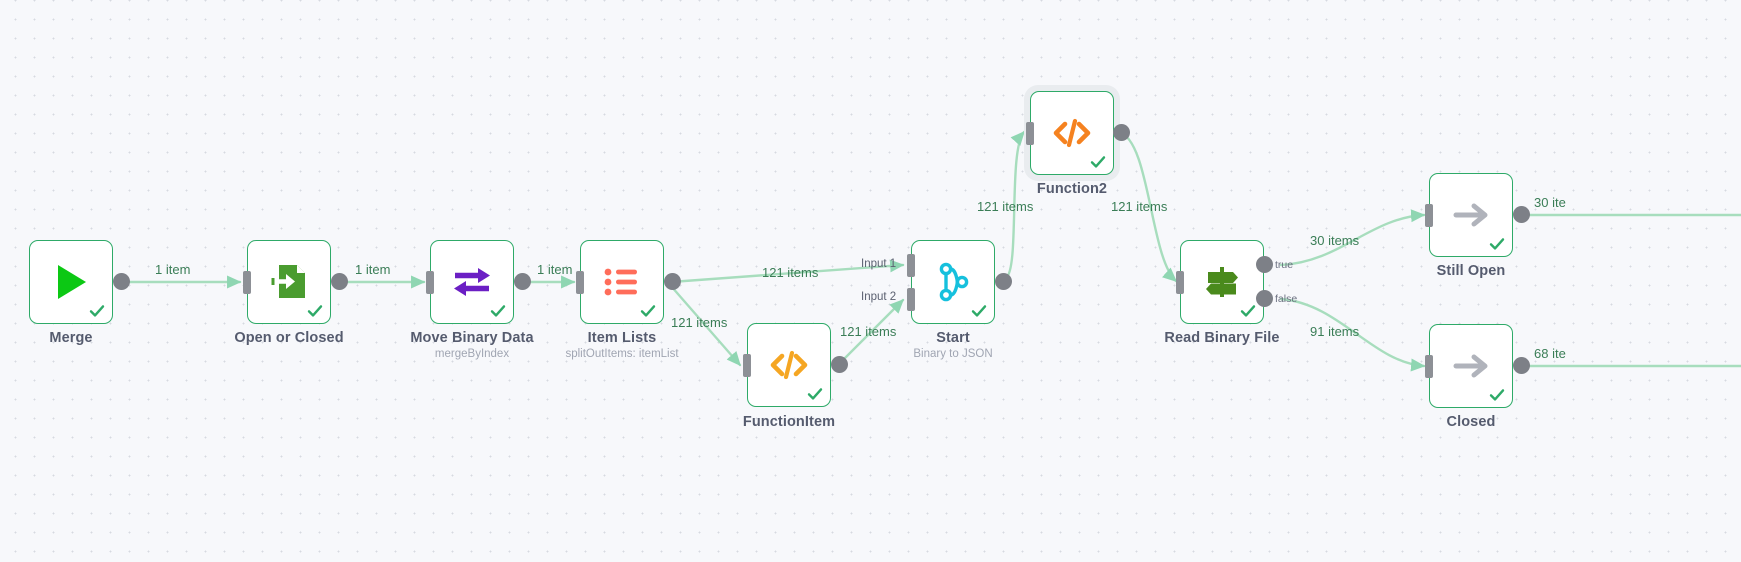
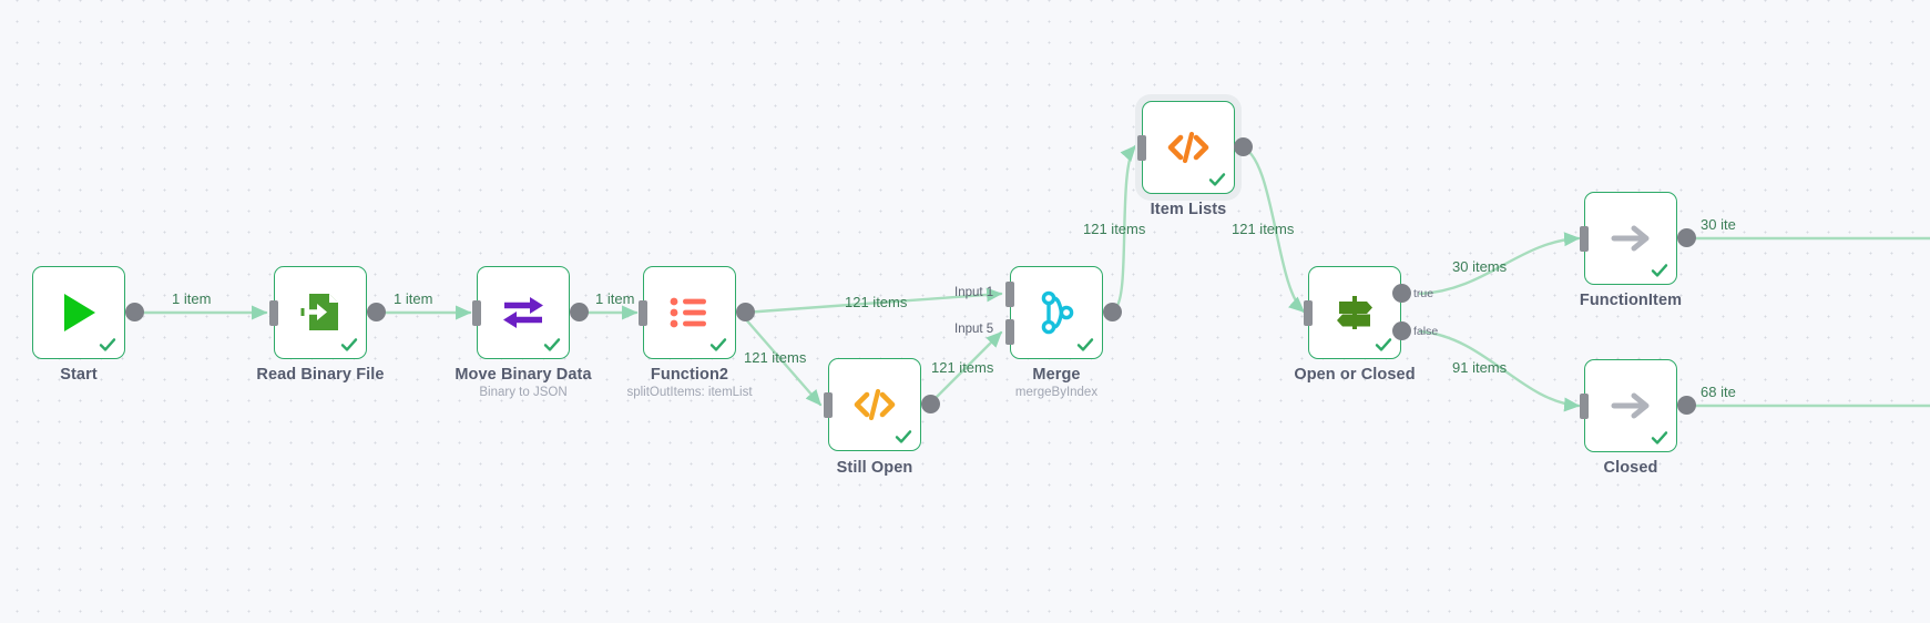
- Merge
+ Start
- Open or Closed
+ Read Binary File
  Move Binary Data
- mergeByIndex
+ Binary to JSON
- Item Lists
+ Function2
  splitOutItems: itemList
- FunctionItem
+ Still Open
- Function2
+ Item Lists
  Input 1
- Input 2
+ Input 5
- Start
+ Merge
- Binary to JSON
+ mergeByIndex
  true
  false
- Read Binary File
+ Open or Closed
- Still Open
+ FunctionItem
  Closed
  1 item
  1 item
  1 item
  121 items
  121 items
  121 items
  121 items
  121 items
  30 items
  91 items
  30 ite
  68 ite
